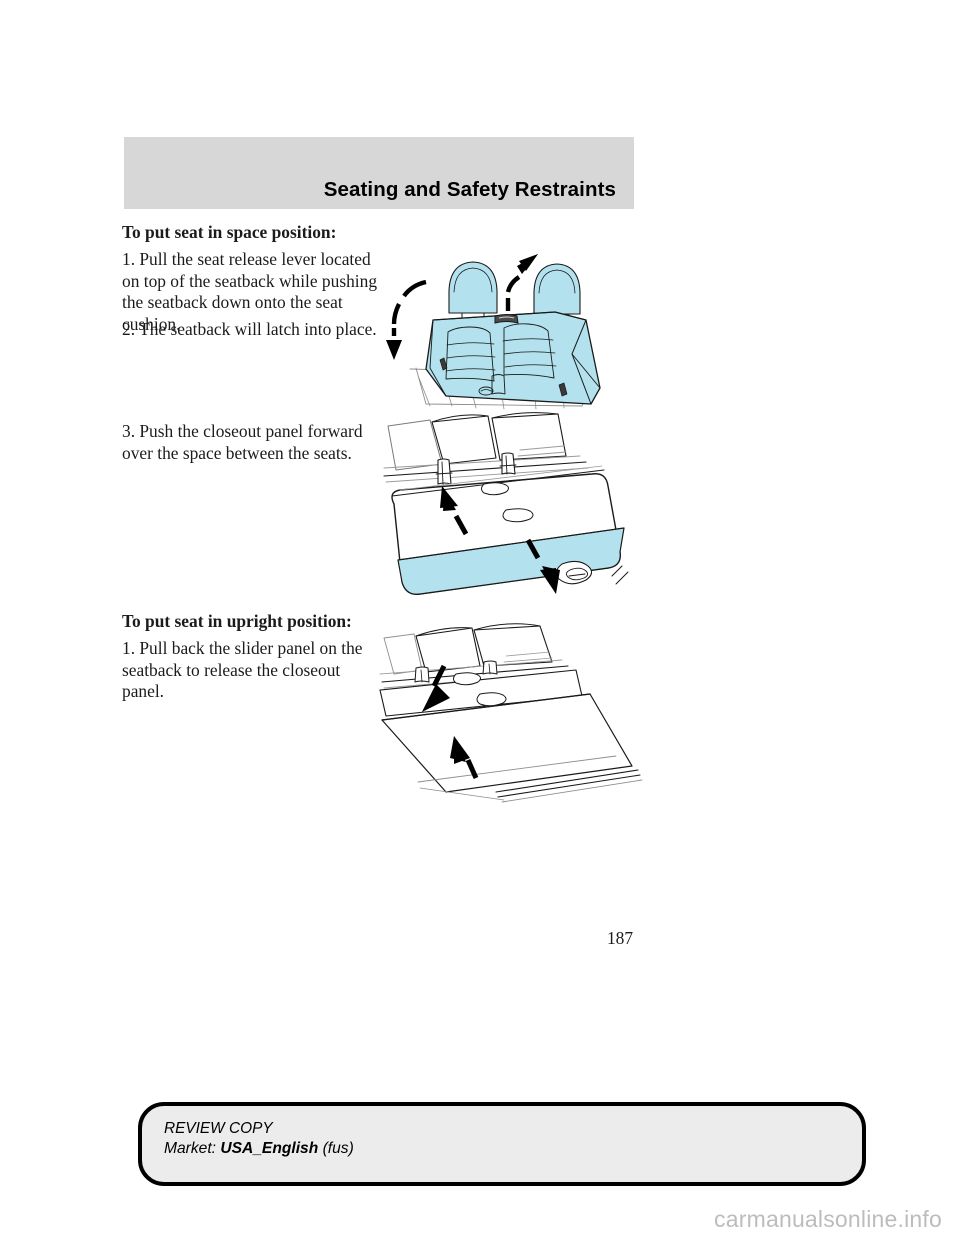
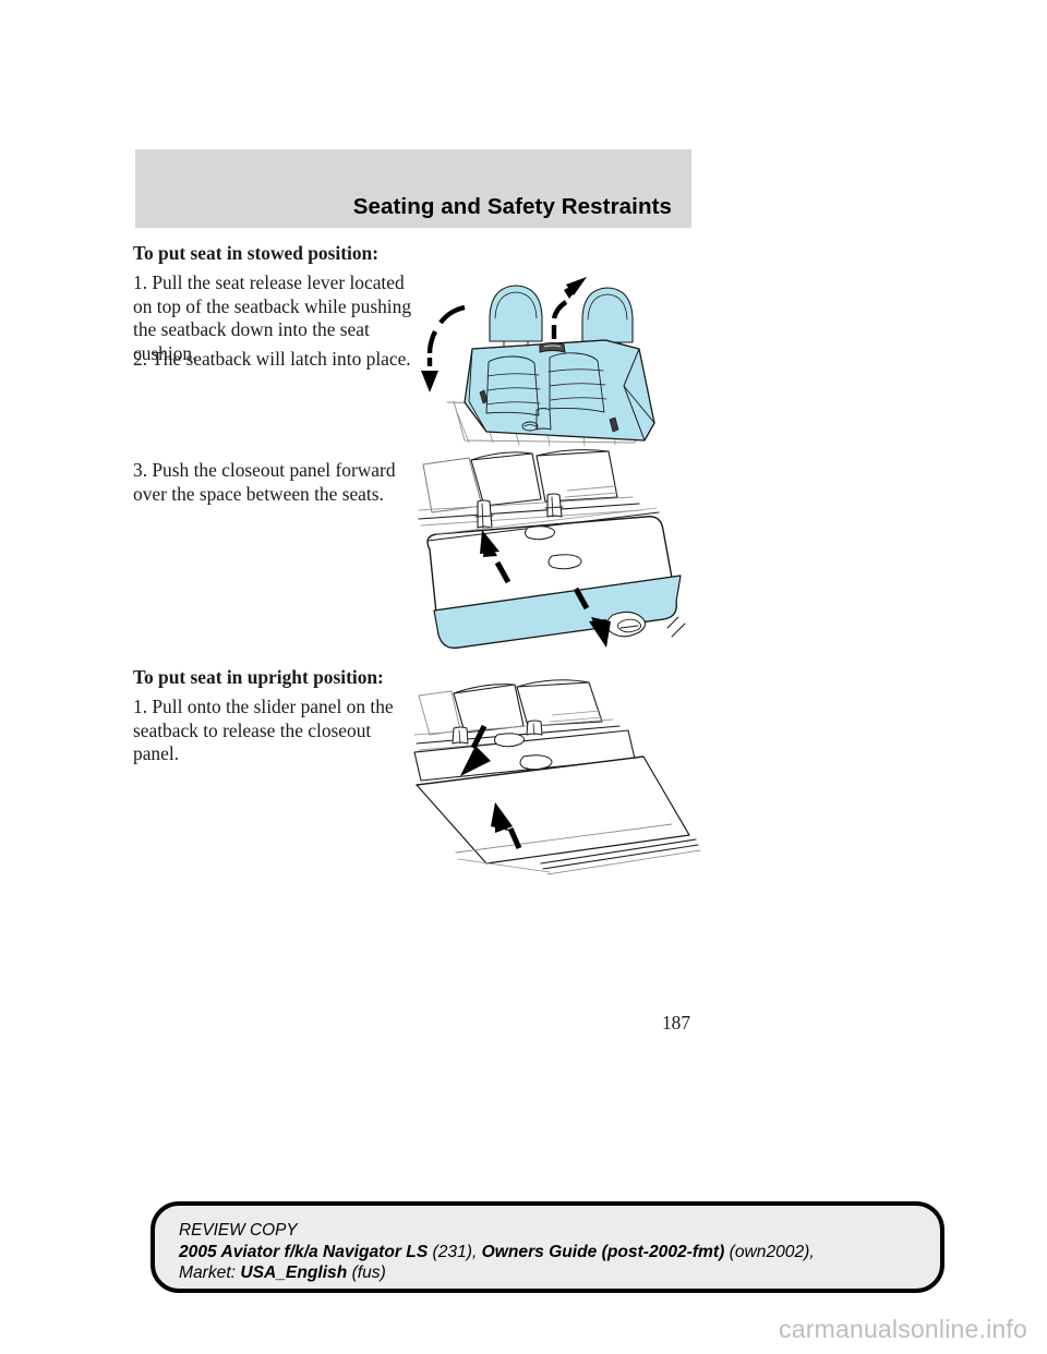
  Seating and Safety Restraints
- To put seat in space position:
+ To put seat in stowed position:
- 1. Pull the seat release lever located on top of the seatback while pushing the seatback down onto the seat cushion.
+ 1. Pull the seat release lever located on top of the seatback while pushing the seatback down into the seat cushion.
  2. The seatback will latch into place.
  3. Push the closeout panel forward over the space between the seats.
  To put seat in upright position:
- 1. Pull back the slider panel on the seatback to release the closeout panel.
+ 1. Pull onto the slider panel on the seatback to release the closeout panel.
  187
  REVIEW COPY
+ 2005 Aviator f/k/a Navigator LS (231), Owners Guide (post-2002-fmt) (own2002),
  Market: USA_English (fus)
  carmanualsonline.info
